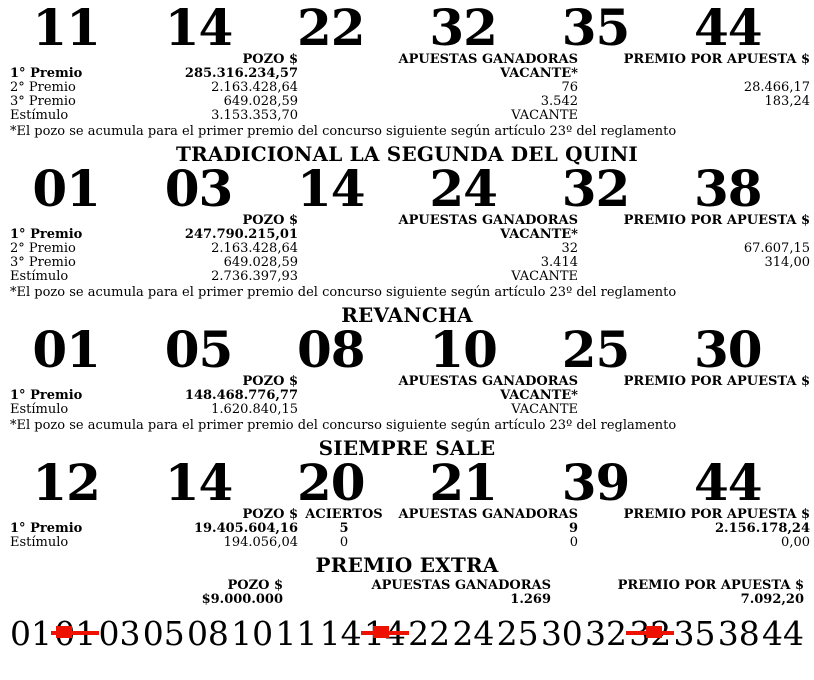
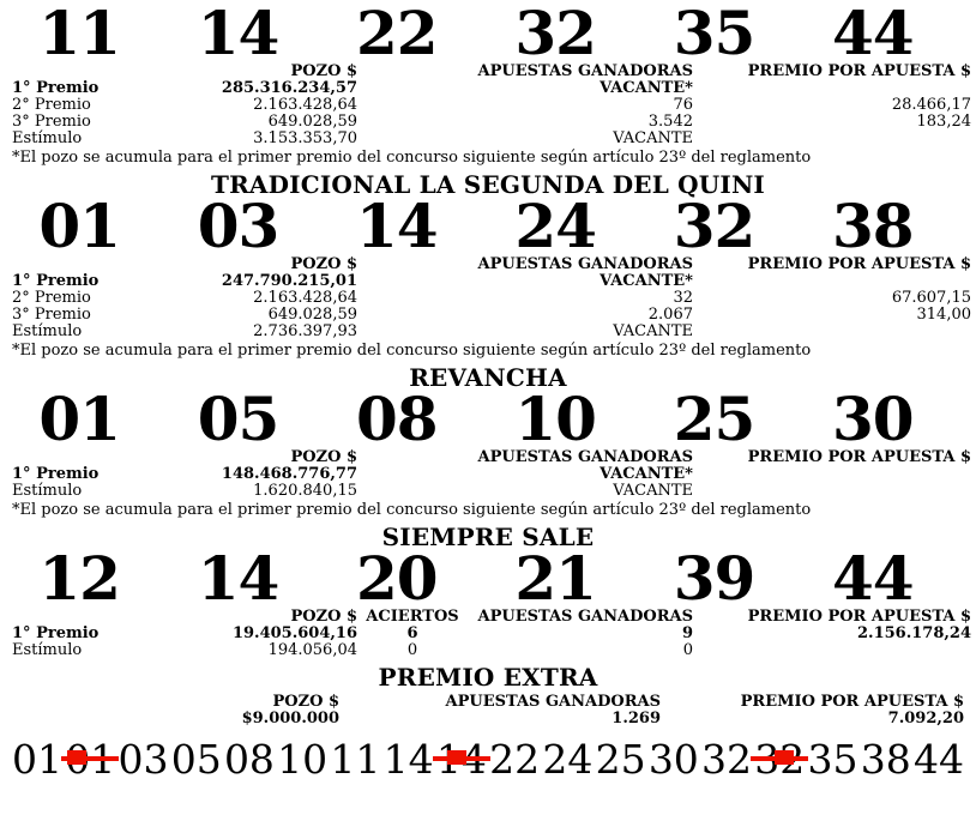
  11
  14
  22
  32
  35
  44
  POZO $
  APUESTAS GANADORAS
  PREMIO POR APUESTA $
  1° Premio
  285.316.234,57
  VACANTE*
  2° Premio
  2.163.428,64
  76
  28.466,17
  3° Premio
  649.028,59
  3.542
  183,24
  Estímulo
  3.153.353,70
  VACANTE
  *El pozo se acumula para el primer premio del concurso siguiente según artículo 23º del reglamento
  TRADICIONAL LA SEGUNDA DEL QUINI
  01
  03
  14
  24
  32
  38
  POZO $
  APUESTAS GANADORAS
  PREMIO POR APUESTA $
  1° Premio
  247.790.215,01
  VACANTE*
  2° Premio
  2.163.428,64
  32
  67.607,15
  3° Premio
  649.028,59
- 3.414
+ 2.067
  314,00
  Estímulo
  2.736.397,93
  VACANTE
  *El pozo se acumula para el primer premio del concurso siguiente según artículo 23º del reglamento
  REVANCHA
  01
  05
  08
  10
  25
  30
  POZO $
  APUESTAS GANADORAS
  PREMIO POR APUESTA $
  1° Premio
  148.468.776,77
  VACANTE*
  Estímulo
  1.620.840,15
  VACANTE
  *El pozo se acumula para el primer premio del concurso siguiente según artículo 23º del reglamento
  SIEMPRE SALE
  12
  14
  20
  21
  39
  44
  POZO $
  ACIERTOS
  APUESTAS GANADORAS
  PREMIO POR APUESTA $
  1° Premio
  19.405.604,16
- 5
+ 6
  9
  2.156.178,24
  Estímulo
  194.056,04
  0
  0
- 0,00
  PREMIO EXTRA
  POZO $
  APUESTAS GANADORAS
  PREMIO POR APUESTA $
  $9.000.000
  1.269
  7.092,20
  01
  03
  05
  08
  10
  11
  14
  22
  24
  25
  30
  32
  35
  38
  44
